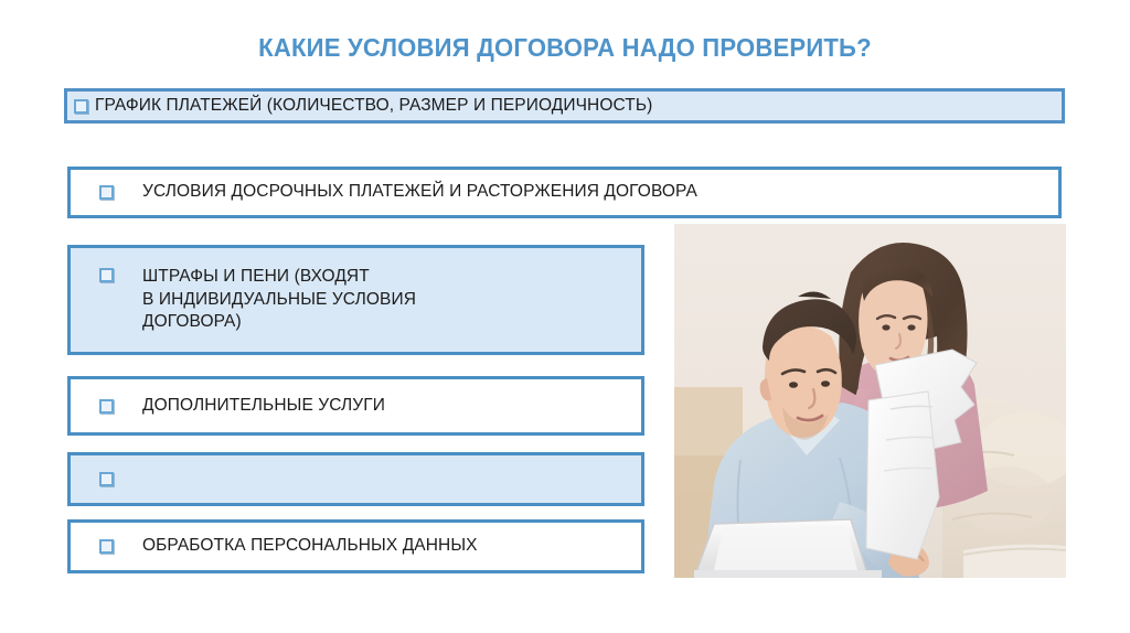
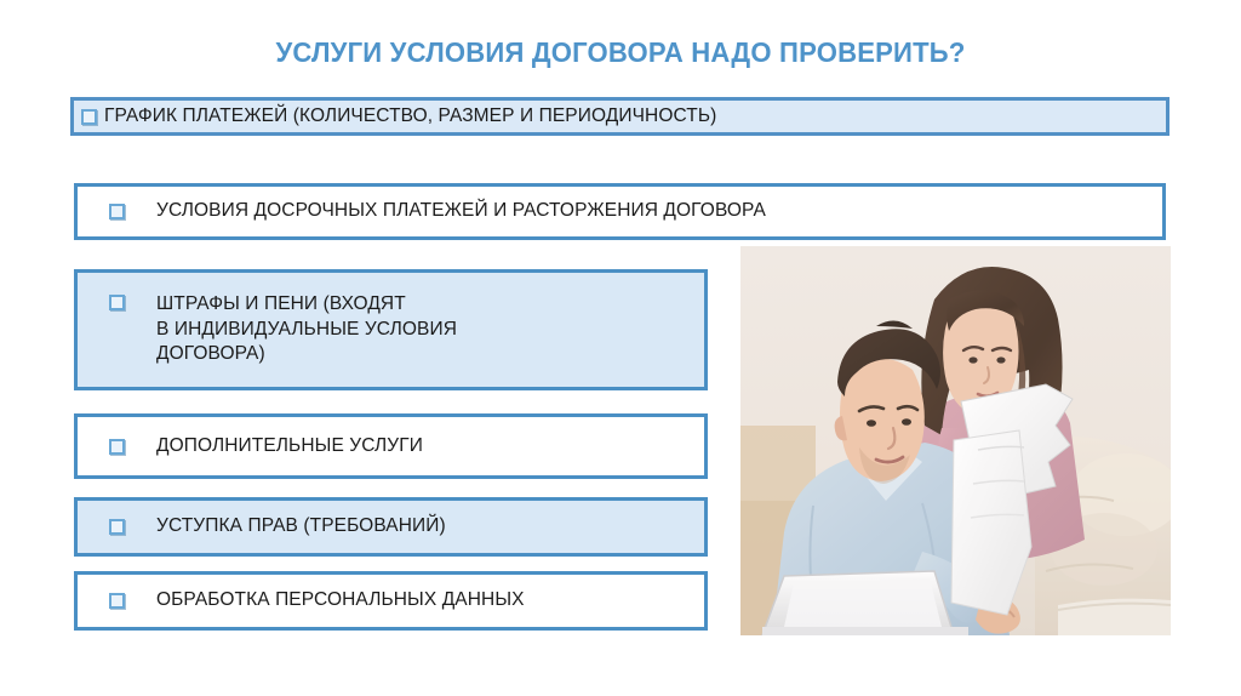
- КАКИЕ УСЛОВИЯ ДОГОВОРА НАДО ПРОВЕРИТЬ?
+ УСЛУГИ УСЛОВИЯ ДОГОВОРА НАДО ПРОВЕРИТЬ?
  ГРАФИК ПЛАТЕЖЕЙ (КОЛИЧЕСТВО, РАЗМЕР И ПЕРИОДИЧНОСТЬ)
  УСЛОВИЯ ДОСРОЧНЫХ ПЛАТЕЖЕЙ И РАСТОРЖЕНИЯ ДОГОВОРА
  ШТРАФЫ И ПЕНИ (ВХОДЯТ
  В ИНДИВИДУАЛЬНЫЕ УСЛОВИЯ
  ДОГОВОРА)
  ДОПОЛНИТЕЛЬНЫЕ УСЛУГИ
+ УСТУПКА ПРАВ (ТРЕБОВАНИЙ)
  ОБРАБОТКА ПЕРСОНАЛЬНЫХ ДАННЫХ
